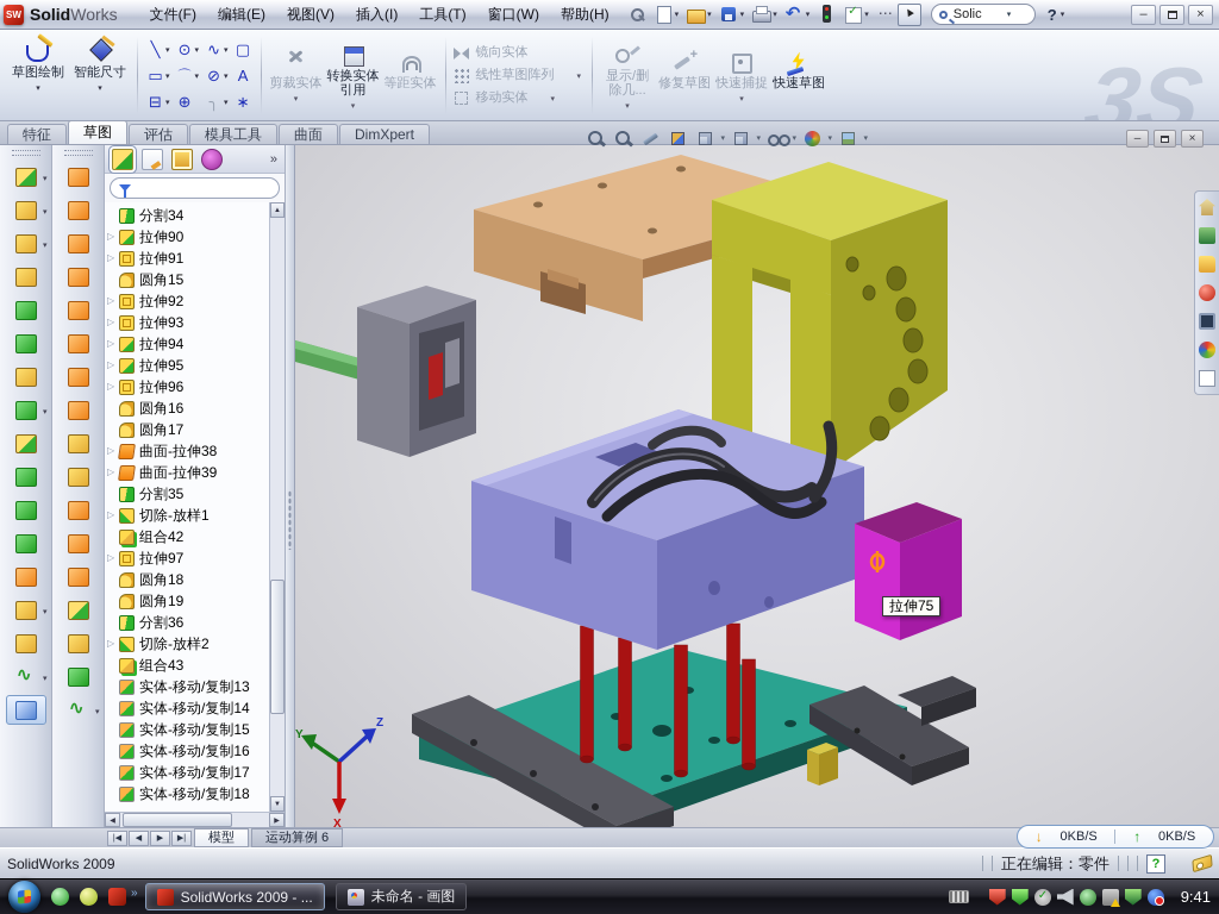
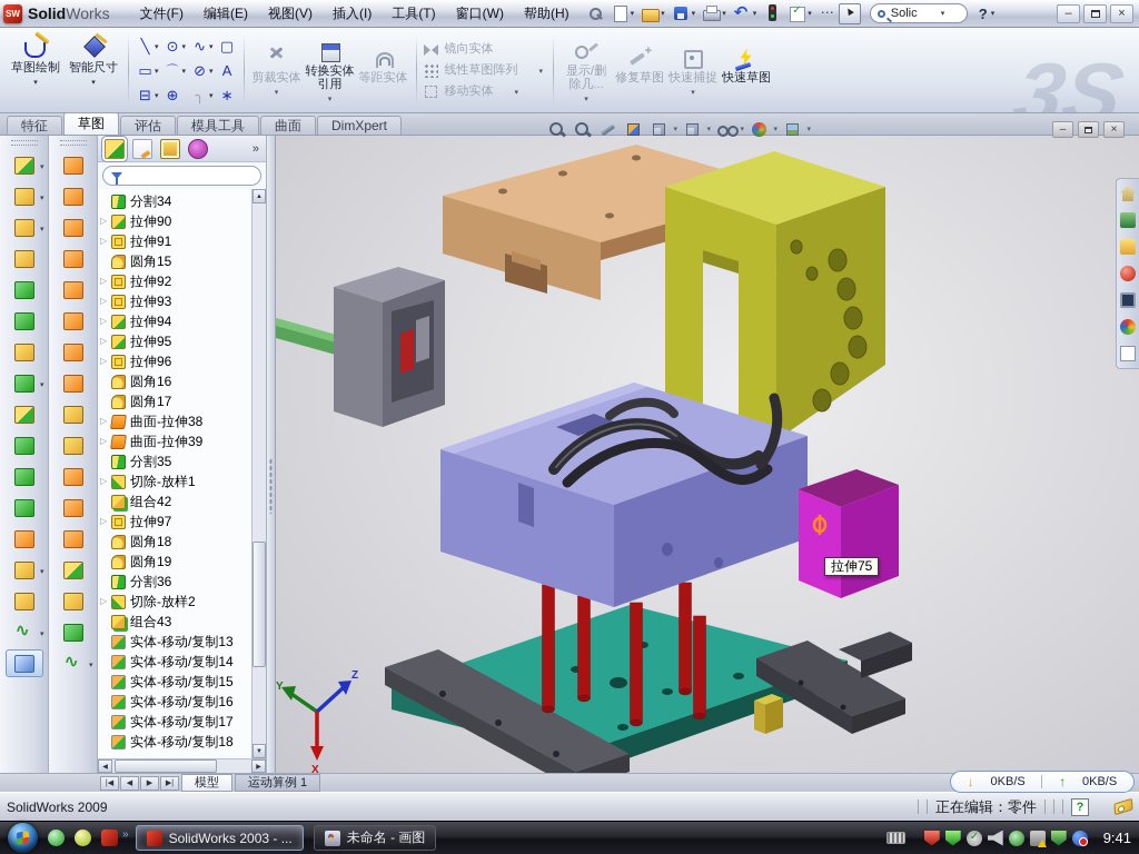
  SW
  SolidWorks
  文件(F)
  编辑(E)
  视图(V)
  插入(I)
  工具(T)
  窗口(W)
  帮助(H)
  Solic
  ?
  –
  ×
  草图绘制
  智能尺寸
  ╲
  ▭
  ⊟
  ⊙
  ⌒
  ⊕
  ∿
  ⊘
  ╮
  ▢
  A
  ∗
  剪裁实体
  转换实体引用
  等距实体
  镜向实体
  线性草图阵列
  移动实体
  显示/删除几...
  修复草图
  快速捕捉
  快速草图
  特征
  草图
  评估
  模具工具
  曲面
  DimXpert
  »
  分割34
  拉伸90
  拉伸91
  圆角15
  拉伸92
  拉伸93
  拉伸94
  拉伸95
  拉伸96
  圆角16
  圆角17
  曲面-拉伸38
  曲面-拉伸39
  分割35
  切除-放样1
  组合42
  拉伸97
  圆角18
  圆角19
  分割36
  切除-放样2
  组合43
  实体-移动/复制13
  实体-移动/复制14
  实体-移动/复制15
  实体-移动/复制16
  实体-移动/复制17
  实体-移动/复制18
  Y
  Z
  X
  拉伸75
  –
  ×
  模型
- 运动算例 6
+ 运动算例 1
  ↓
  0KB/S
  ↑
  0KB/S
  SolidWorks 2009
  正在编辑：零件
  ?
  »
- SolidWorks 2009 - ...
+ SolidWorks 2003 - ...
  未命名 - 画图
  9:41
